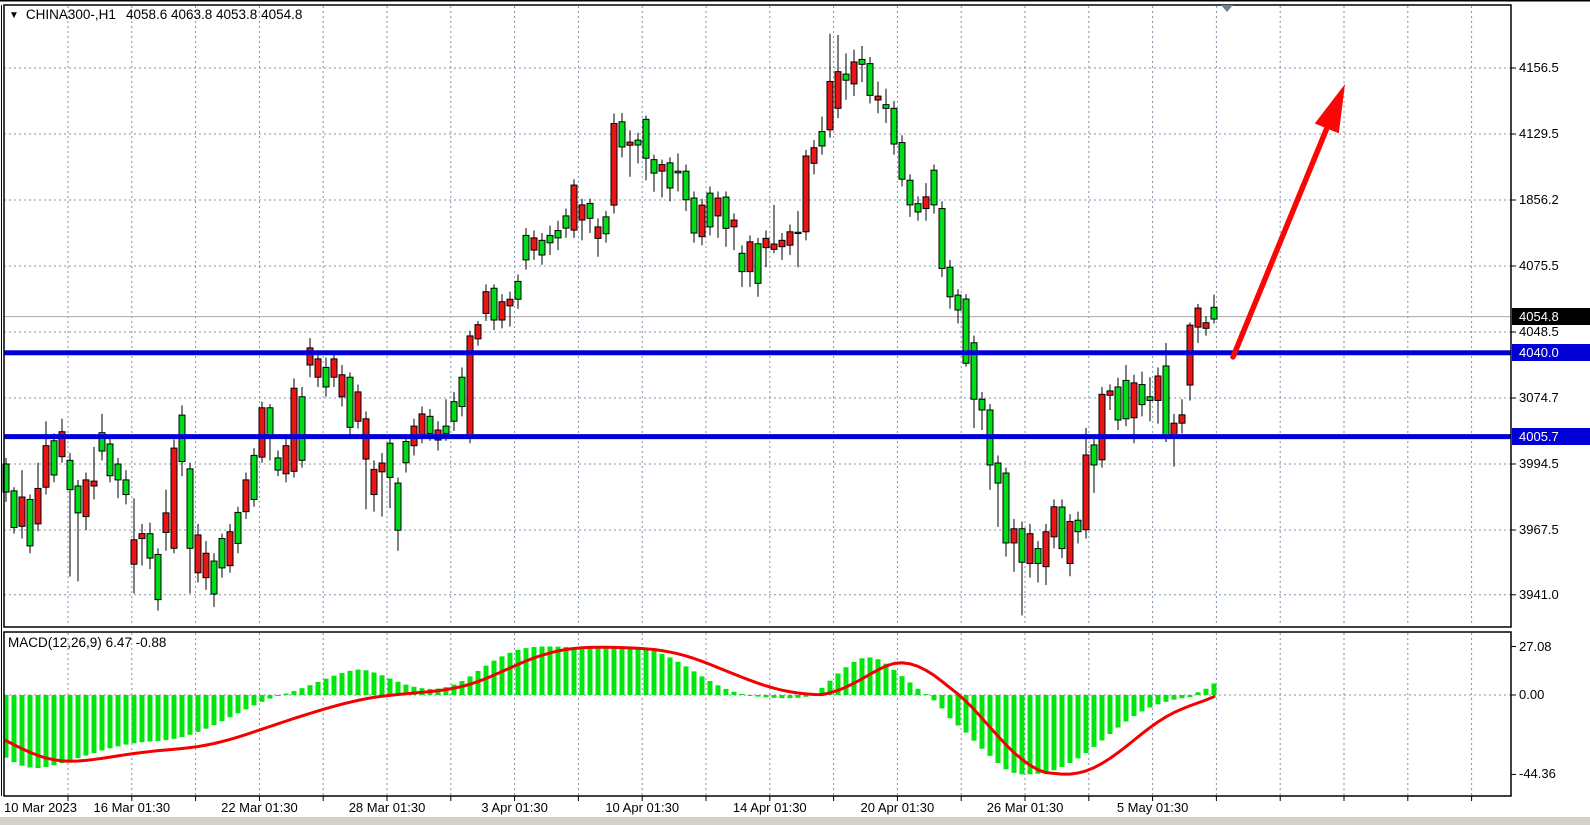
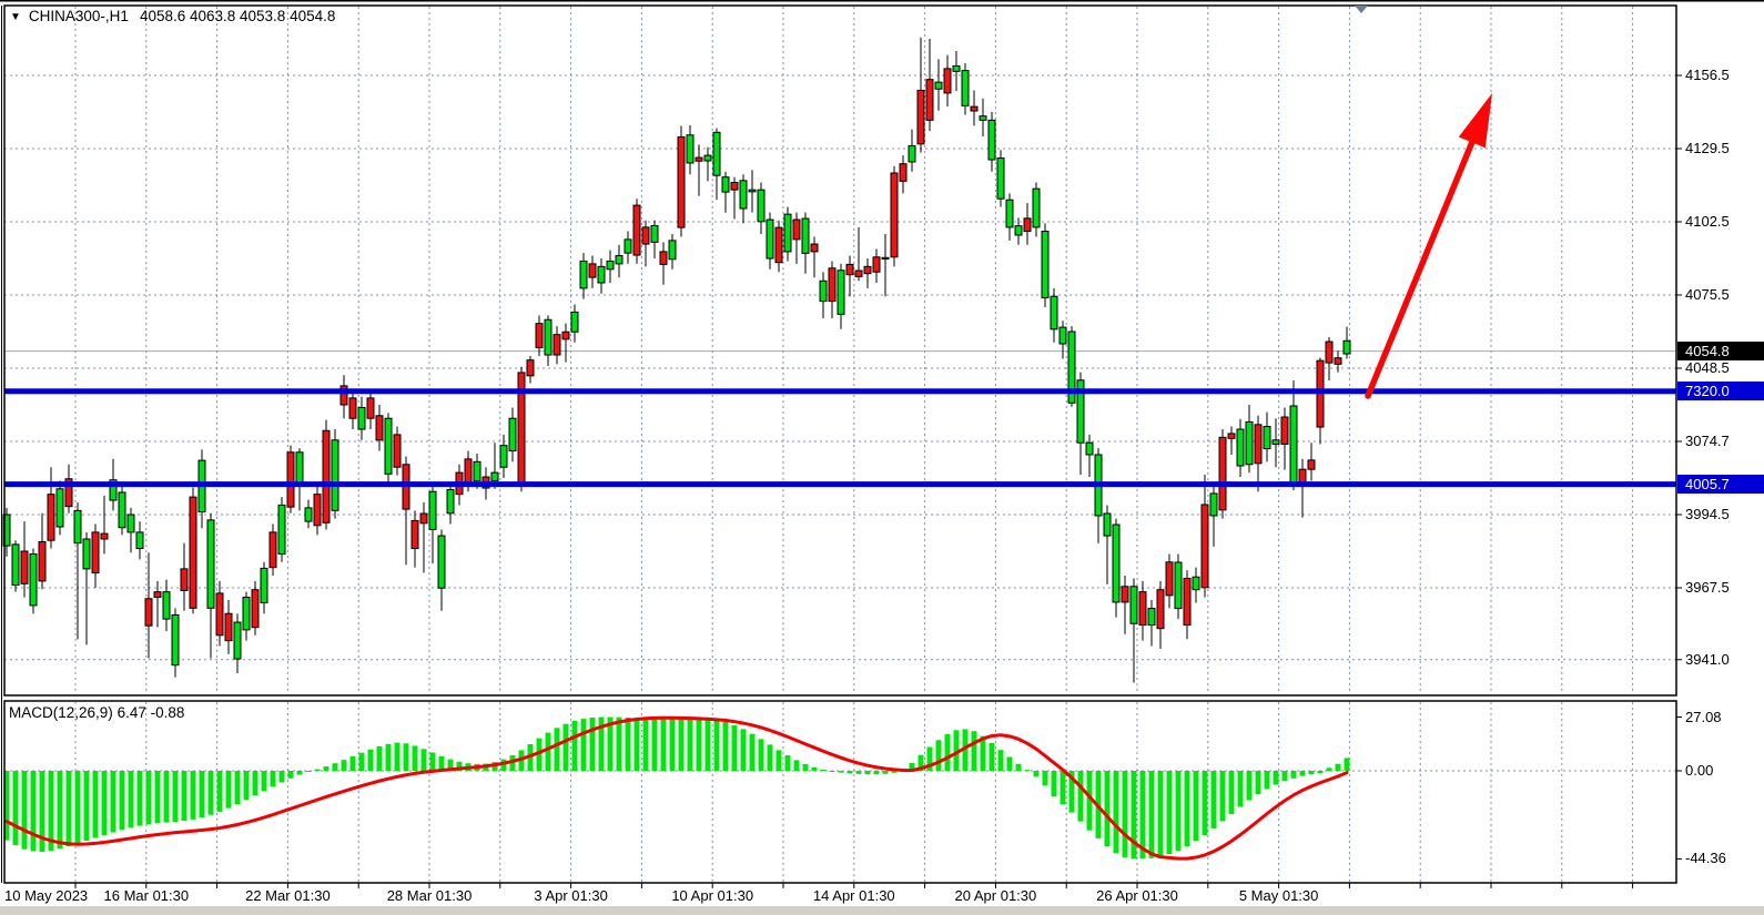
  ▼ CHINA300-,H1 4058.6 4063.8 4053.8 4054.8
  MACD(12,26,9) 6.47 -0.88
  4156.5
  4129.5
- 1856.2
+ 4102.5
  4075.5
  4048.5
  3074.7
  3994.5
  3967.5
  3941.0
  4054.8
- 4040.0
+ 7320.0
  4005.7
  27.08
  0.00
  -44.36
- 10 Mar 2023
+ 10 May 2023
  16 Mar 01:30
  22 Mar 01:30
  28 Mar 01:30
  3 Apr 01:30
  10 Apr 01:30
  14 Apr 01:30
  20 Apr 01:30
- 26 Mar 01:30
+ 26 Apr 01:30
  5 May 01:30
